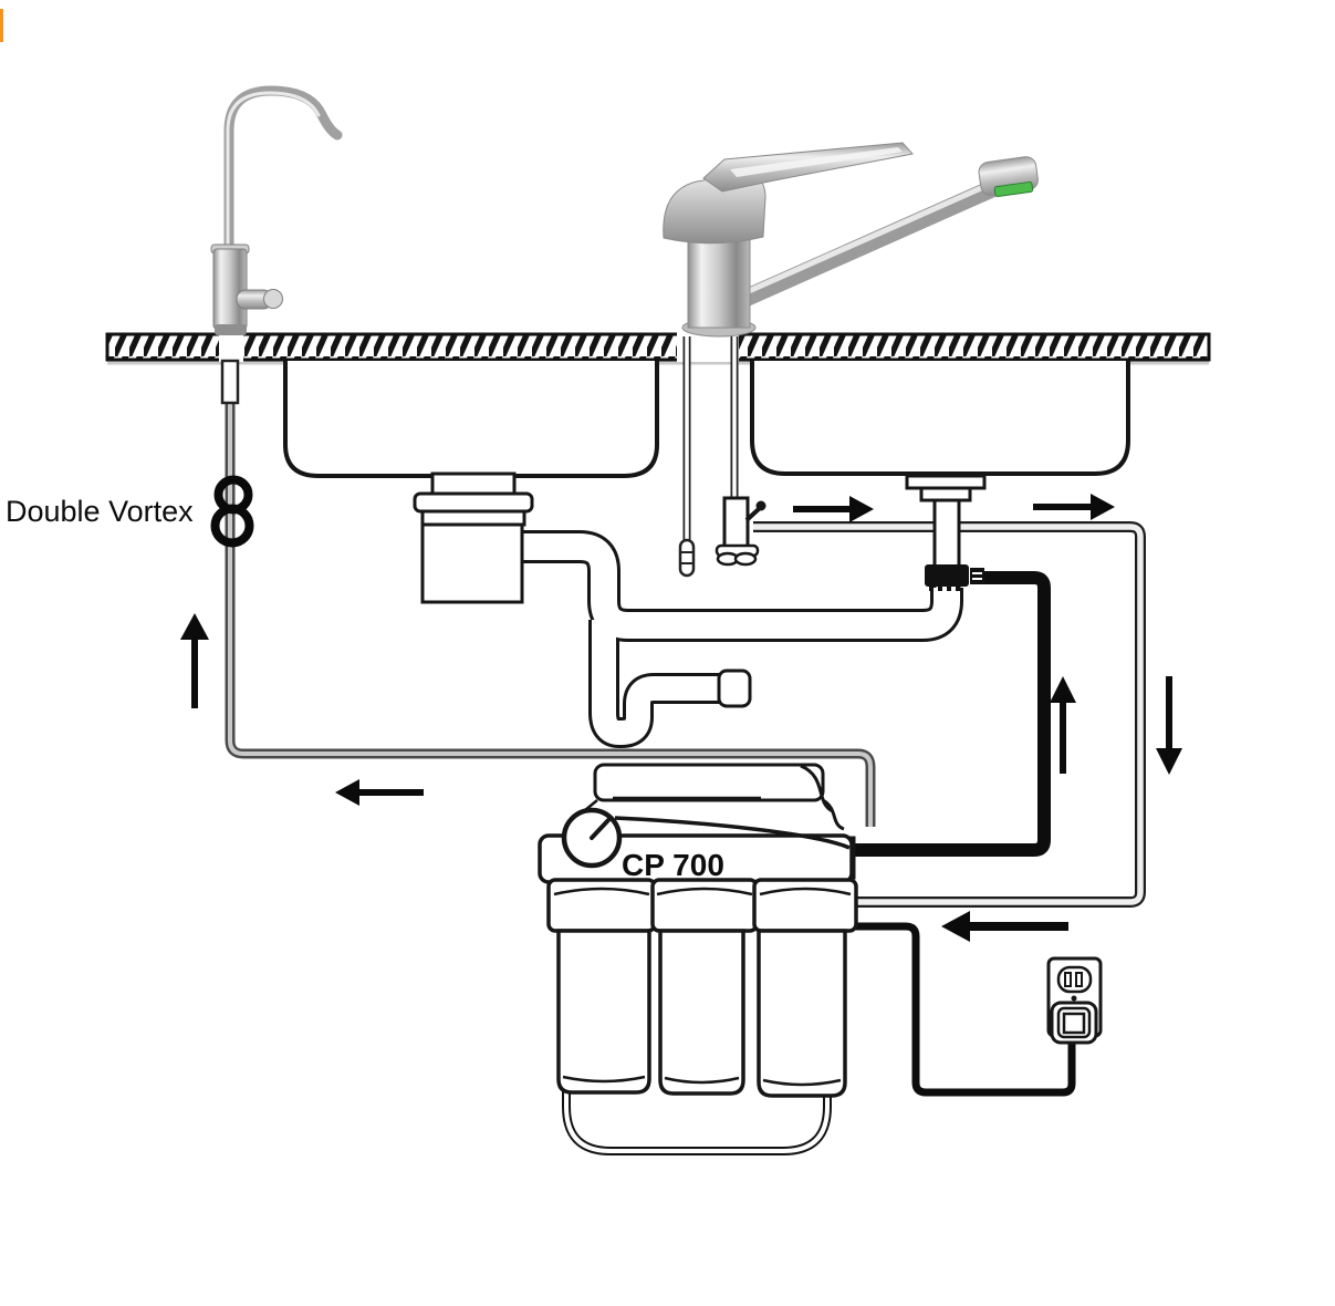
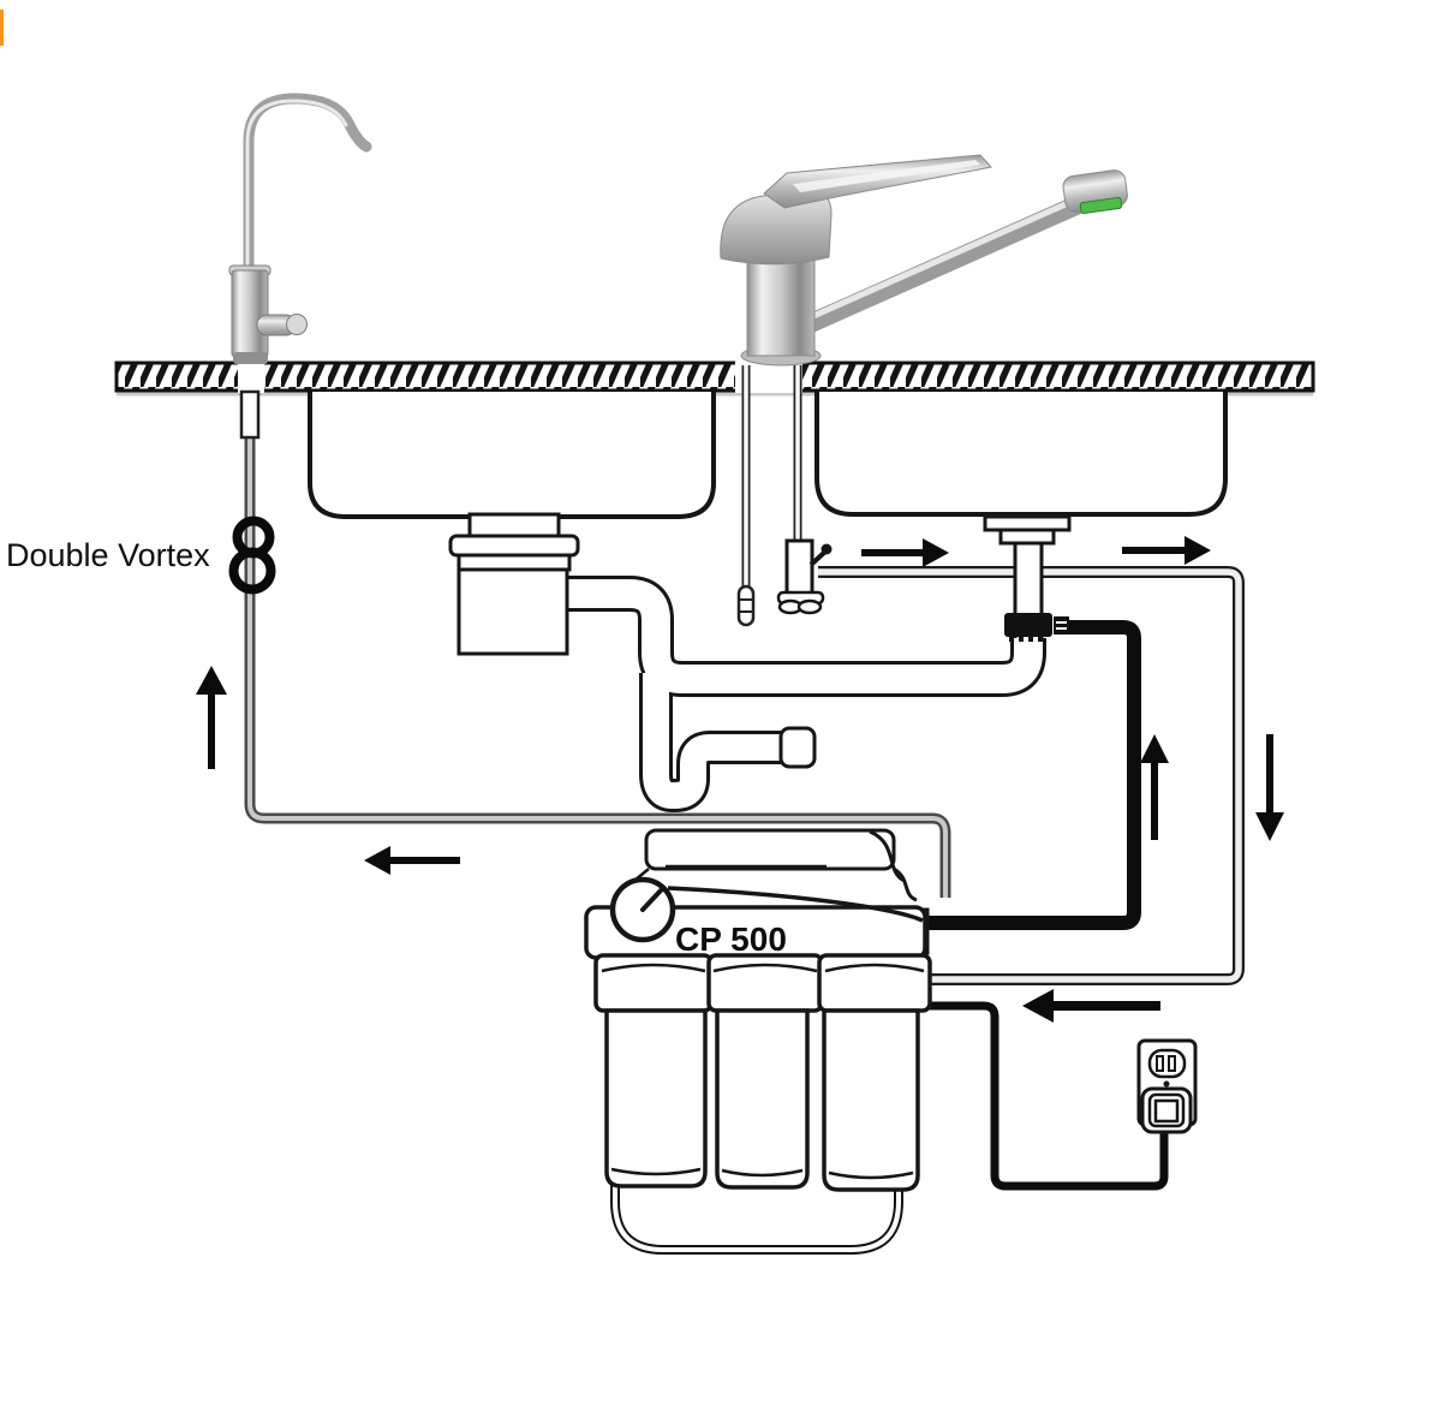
- CP 700
+ CP 500
  Double Vortex
